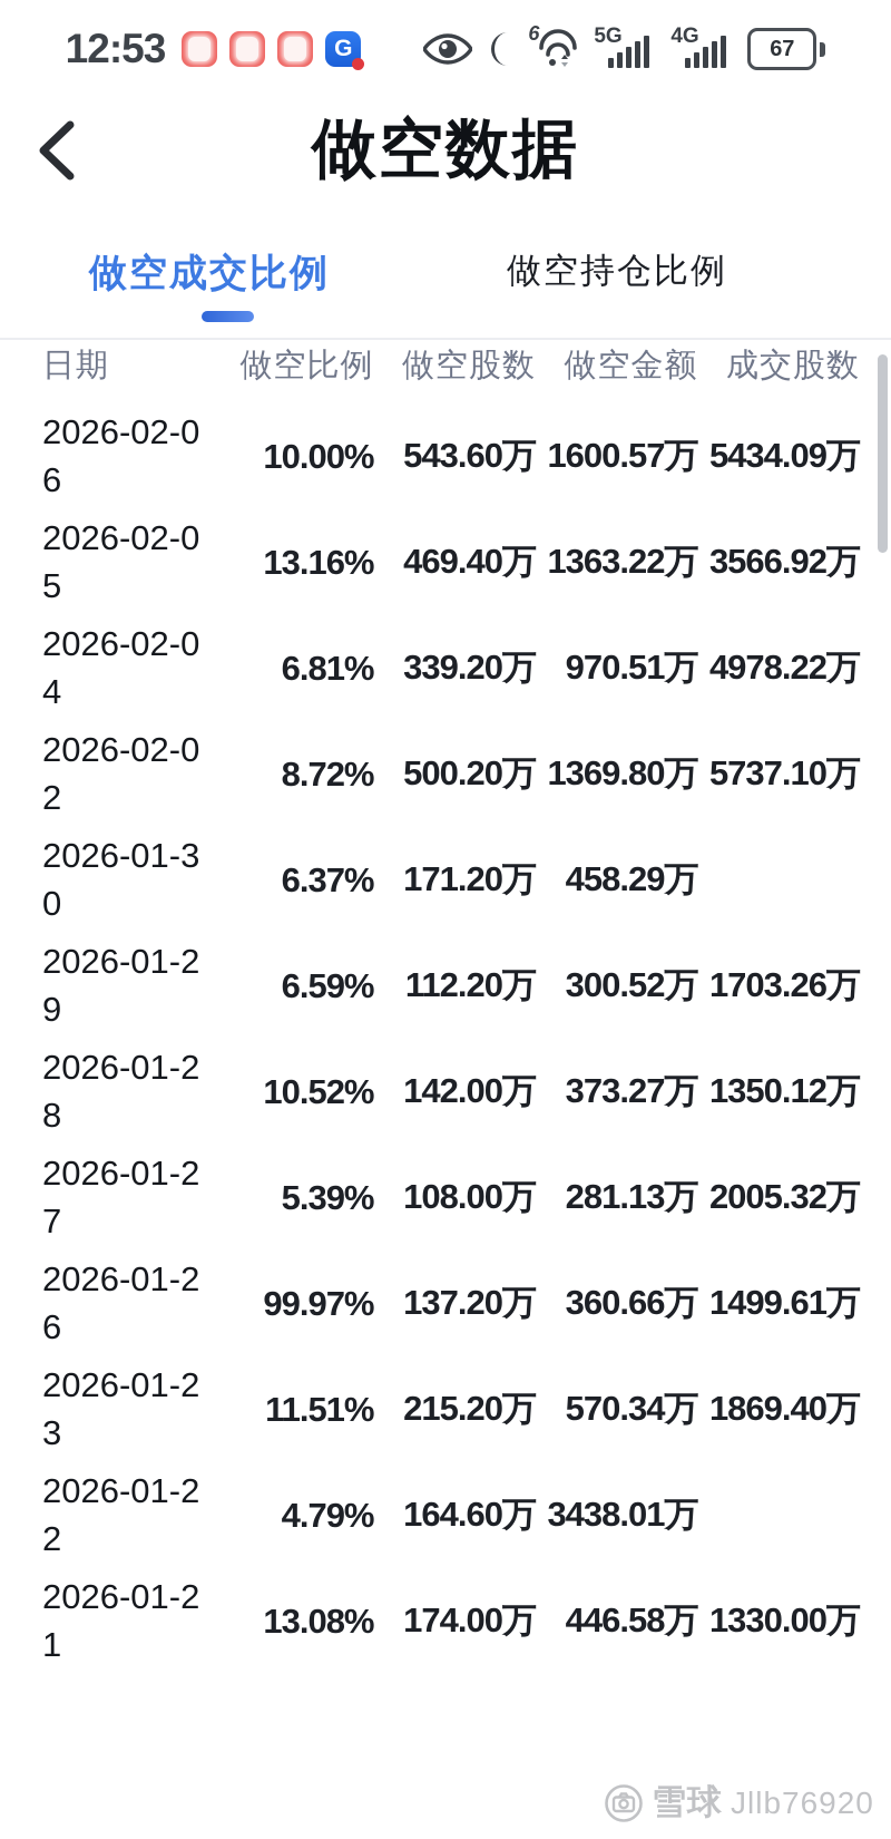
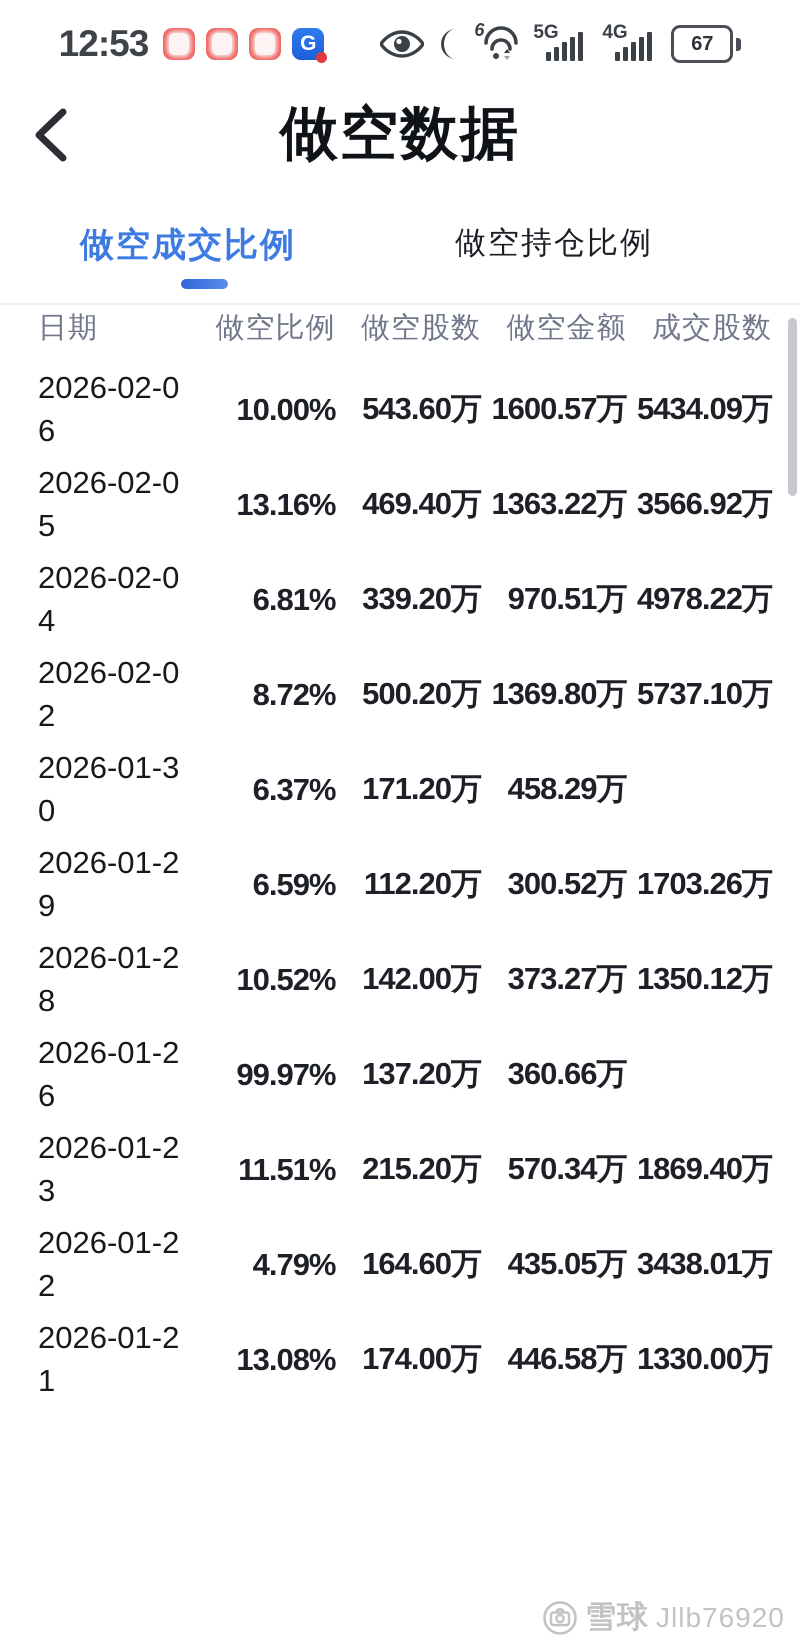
  12:53
  G
  6
  5G
  4G
  67
  做空数据
  做空成交比例
  做空持仓比例
  日期
  做空比例
  做空股数
  做空金额
  成交股数
  2026-02-06
  10.00%
  543.60万
  1600.57万
  5434.09万
  2026-02-05
  13.16%
  469.40万
  1363.22万
  3566.92万
  2026-02-04
  6.81%
  339.20万
  970.51万
  4978.22万
  2026-02-02
  8.72%
  500.20万
  1369.80万
  5737.10万
  2026-01-30
  6.37%
  171.20万
  458.29万
  2026-01-29
  6.59%
  112.20万
  300.52万
  1703.26万
  2026-01-28
  10.52%
  142.00万
  373.27万
  1350.12万
- 2026-01-27
- 5.39%
- 108.00万
- 281.13万
- 2005.32万
  2026-01-26
  99.97%
  137.20万
  360.66万
- 1499.61万
  2026-01-23
  11.51%
  215.20万
  570.34万
  1869.40万
  2026-01-22
  4.79%
  164.60万
+ 435.05万
  3438.01万
  2026-01-21
  13.08%
  174.00万
  446.58万
  1330.00万
  雪球
  Jllb76920
